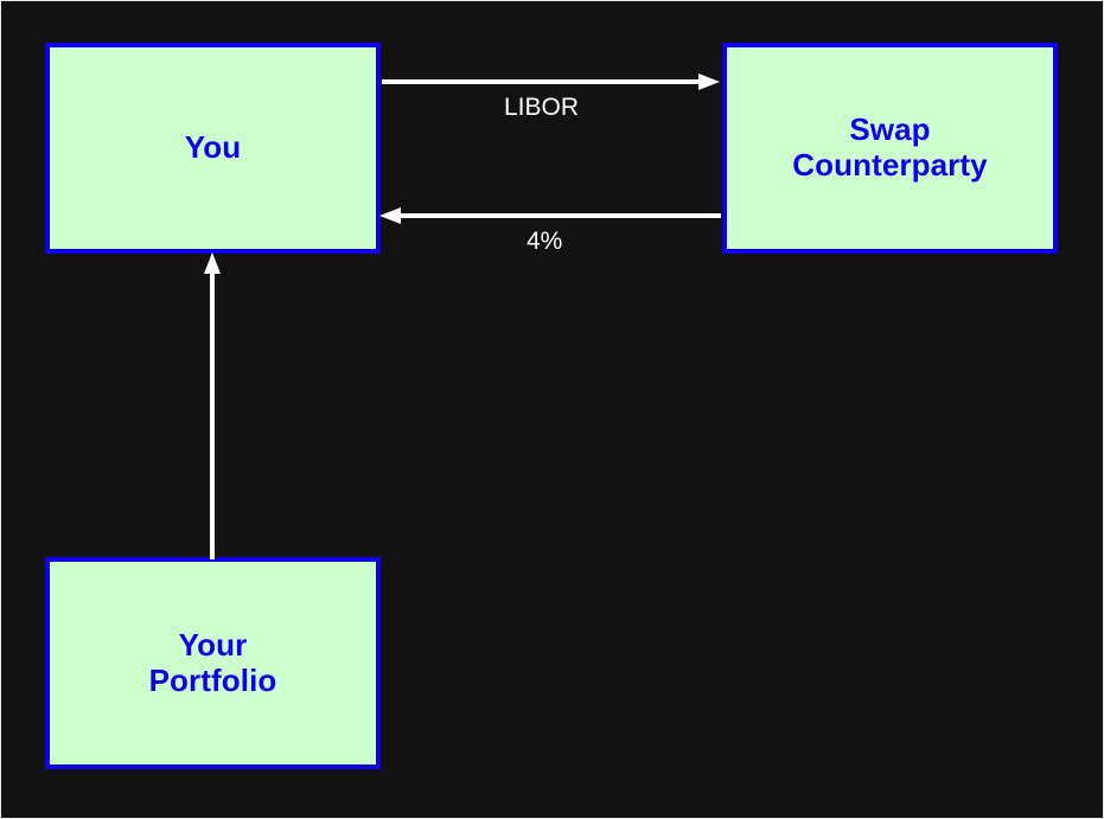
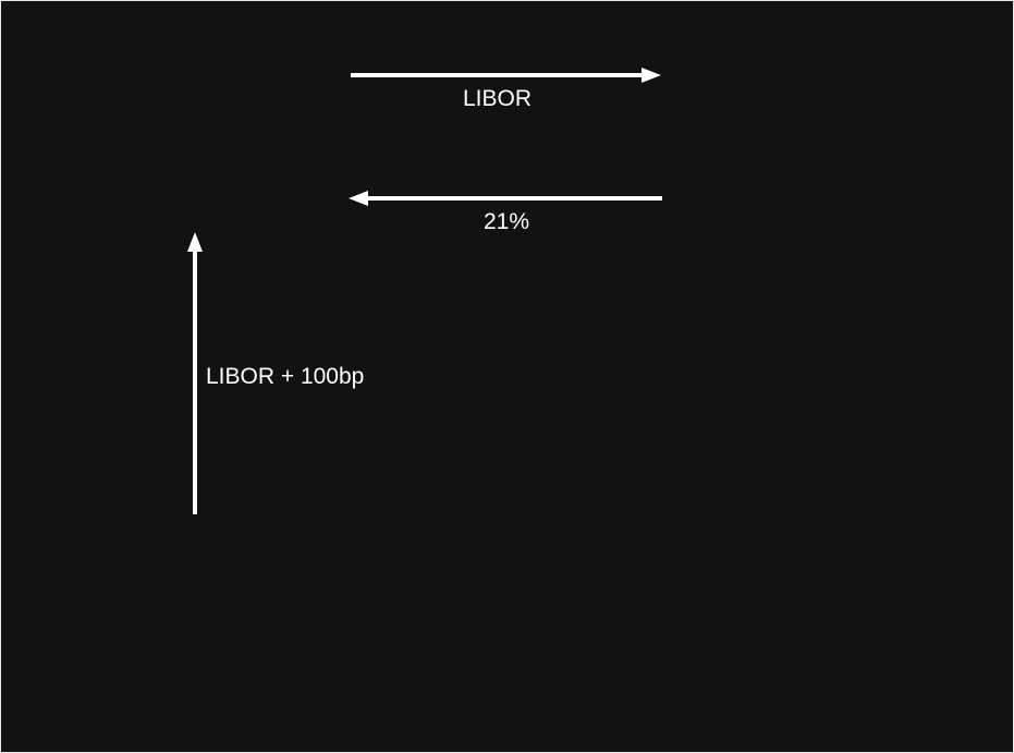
- You
- Swap
- Counterparty
- Your
- Portfolio
  LIBOR
- 4%
+ 21%
+ LIBOR + 100bp
